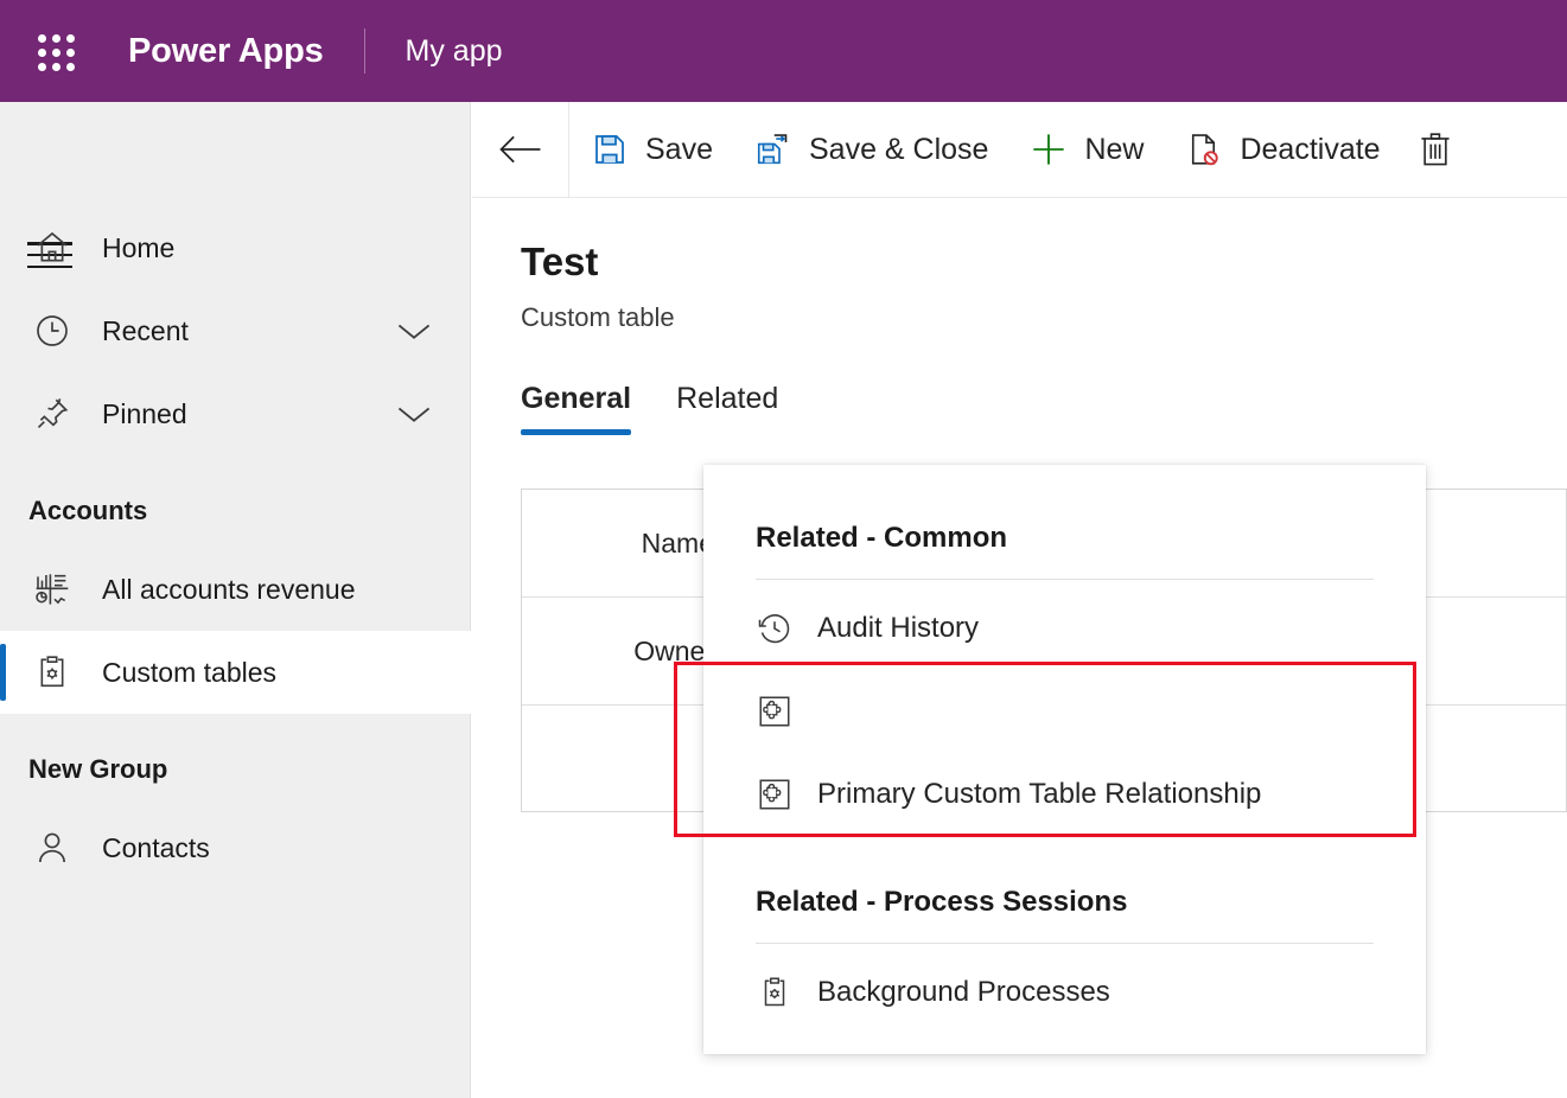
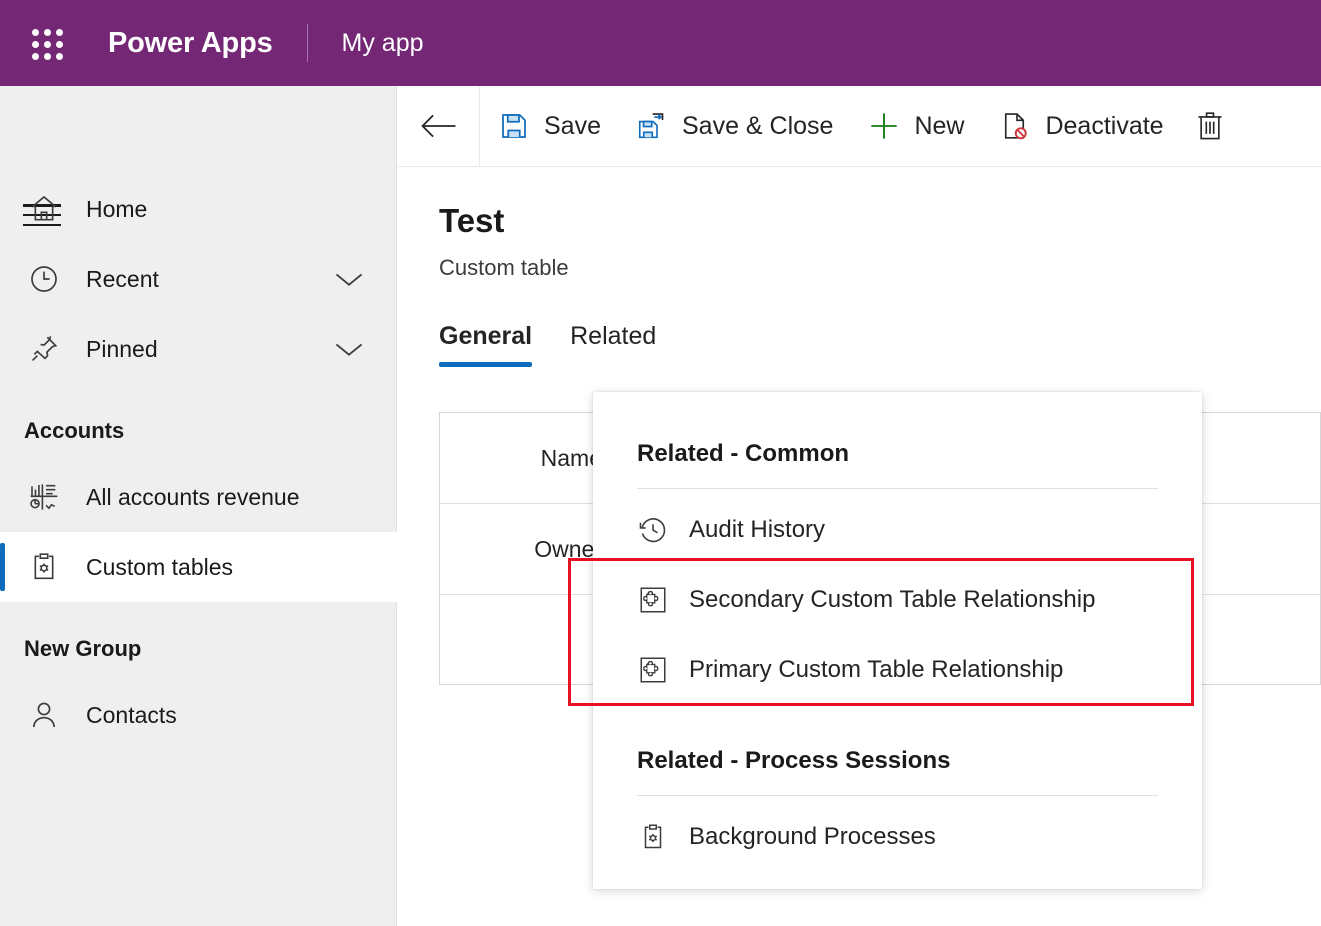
  Power Apps
  My app
  Home
  Recent
  Pinned
  Accounts
  All accounts revenue
  Custom tables
  New Group
  Contacts
  Save
  Save & Close
  New
  Deactivate
  Test
  Custom table
  General
  Related
  Nam
  Owne
  Related - Common
  Audit History
+ Secondary Custom Table Relationship
  Primary Custom Table Relationship
  Related - Process Sessions
  Background Processes
